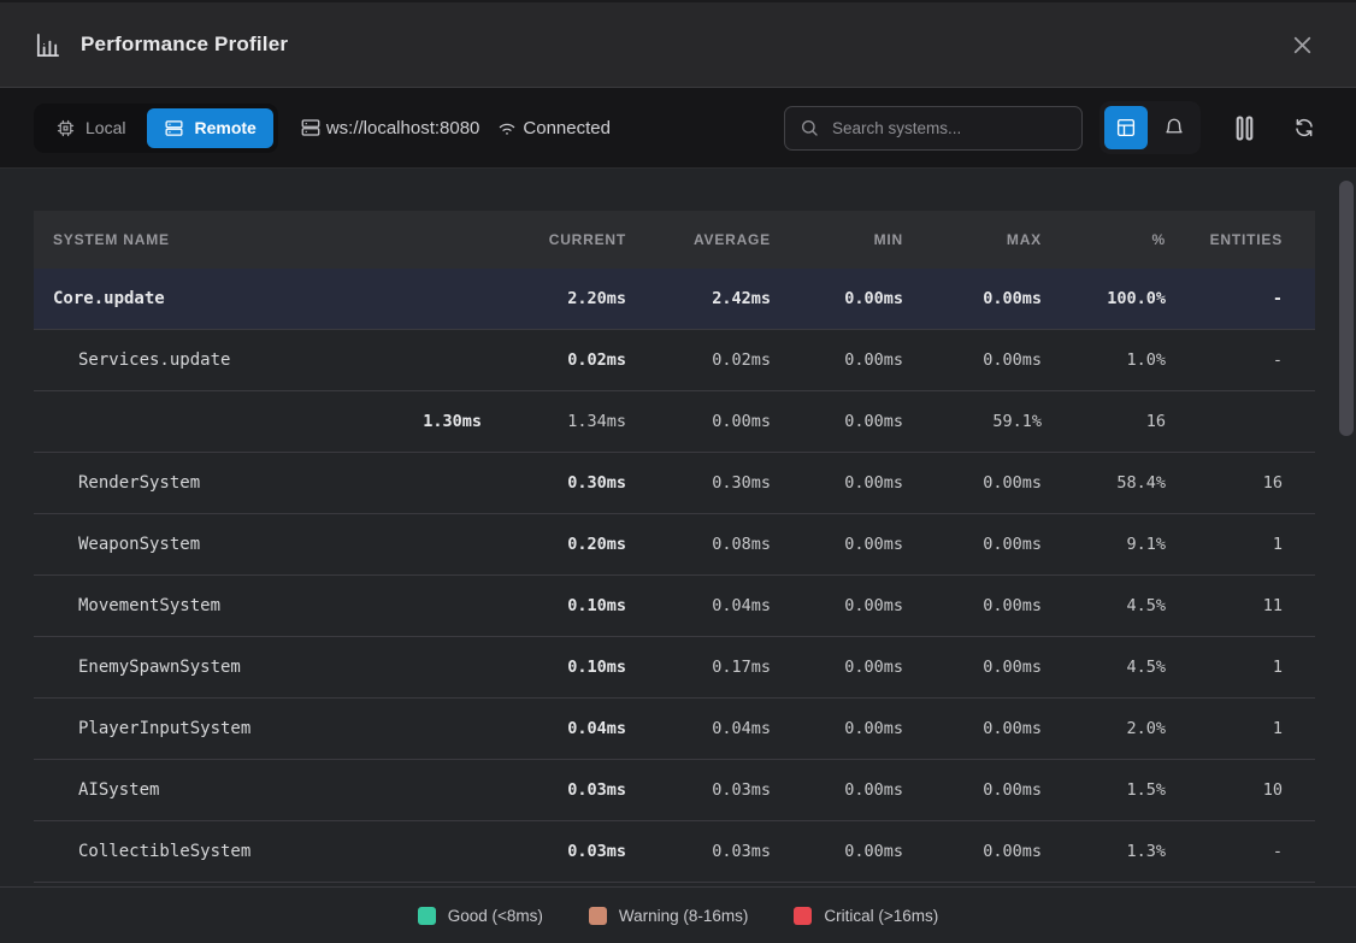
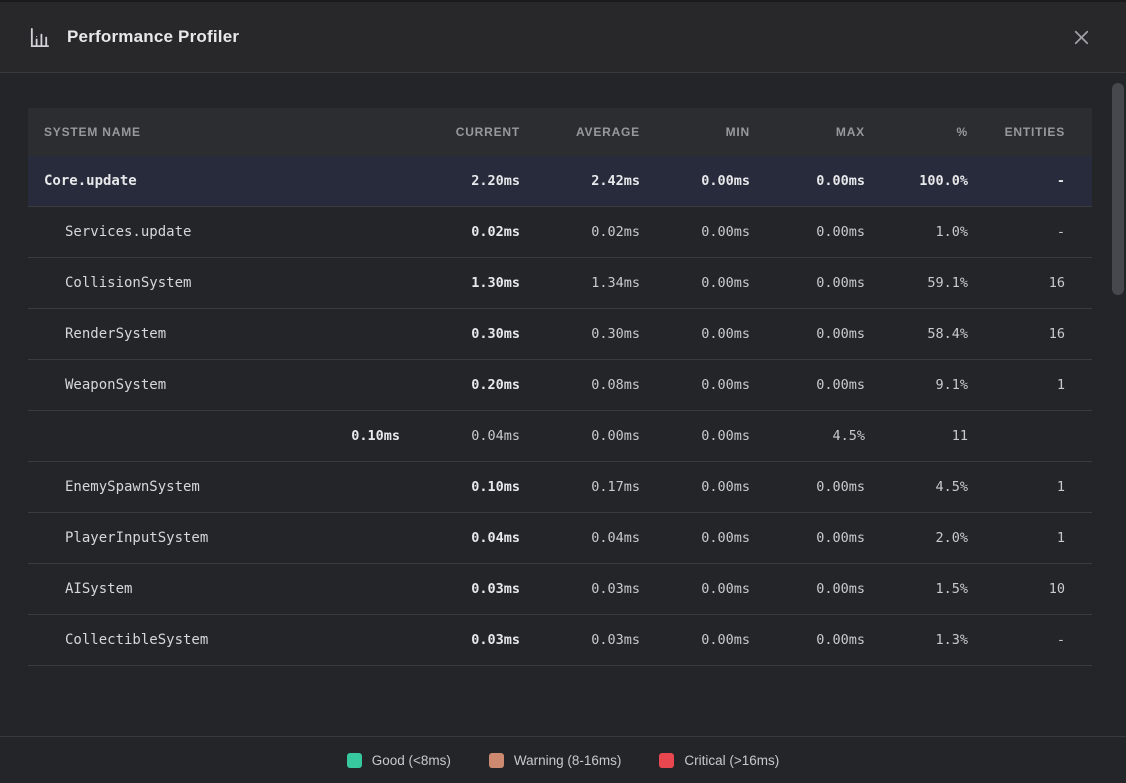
  Performance Profiler
- Local
- Remote
- ws://localhost:8080
- Connected
- Search systems...
  SYSTEM NAME
  CURRENT
  AVERAGE
  MIN
  MAX
  %
  ENTITIES
  Core.update
  2.20ms
  2.42ms
  0.00ms
  0.00ms
  100.0%
  -
  Services.update
  0.02ms
  0.02ms
  0.00ms
  0.00ms
  1.0%
  -
+ CollisionSystem
  1.30ms
  1.34ms
  0.00ms
  0.00ms
  59.1%
  16
  RenderSystem
  0.30ms
  0.30ms
  0.00ms
  0.00ms
  58.4%
  16
  WeaponSystem
  0.20ms
  0.08ms
  0.00ms
  0.00ms
  9.1%
  1
- MovementSystem
  0.10ms
  0.04ms
  0.00ms
  0.00ms
  4.5%
  11
  EnemySpawnSystem
  0.10ms
  0.17ms
  0.00ms
  0.00ms
  4.5%
  1
  PlayerInputSystem
  0.04ms
  0.04ms
  0.00ms
  0.00ms
  2.0%
  1
  AISystem
  0.03ms
  0.03ms
  0.00ms
  0.00ms
  1.5%
  10
  CollectibleSystem
  0.03ms
  0.03ms
  0.00ms
  0.00ms
  1.3%
  -
  Good (<8ms)
  Warning (8-16ms)
  Critical (>16ms)
